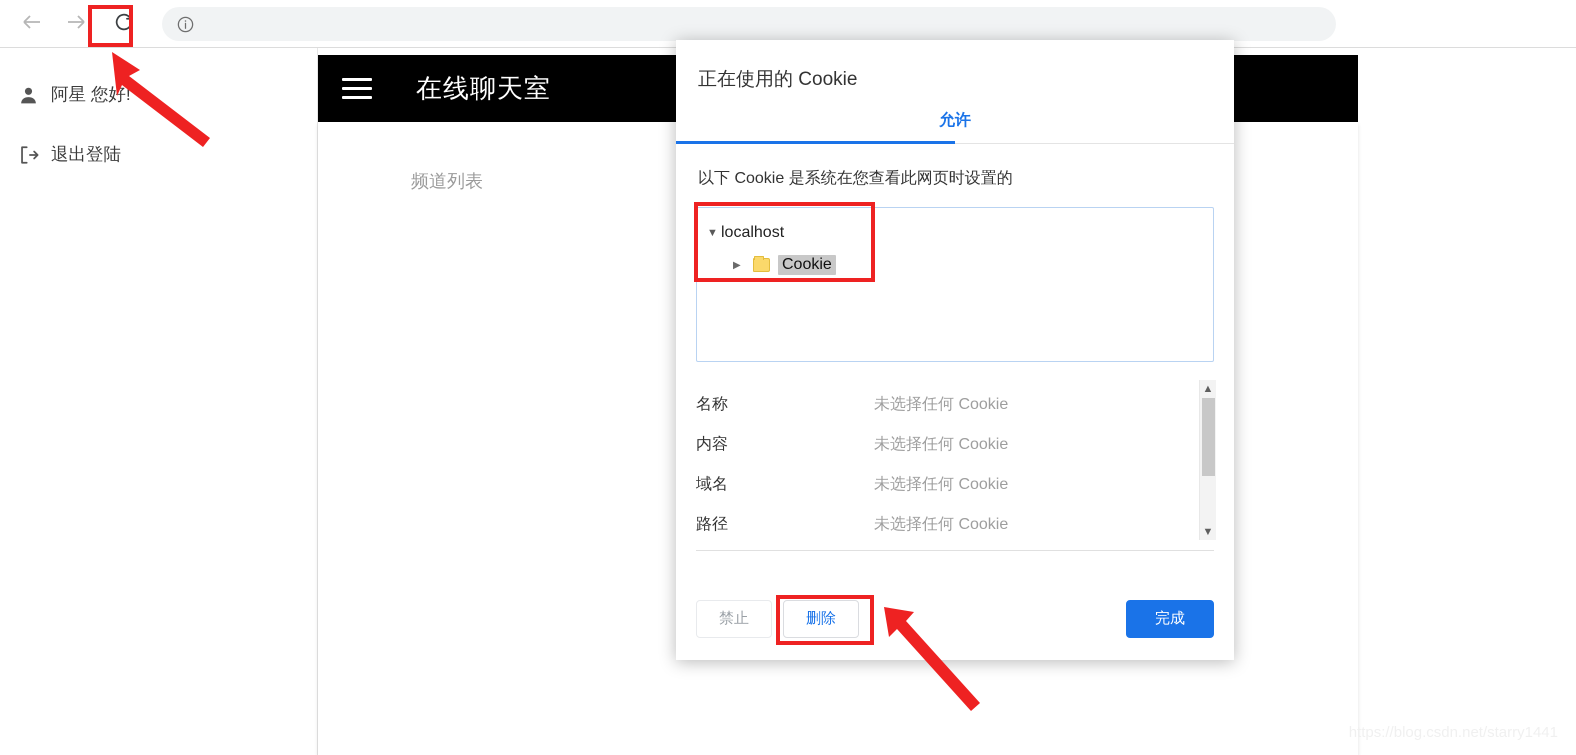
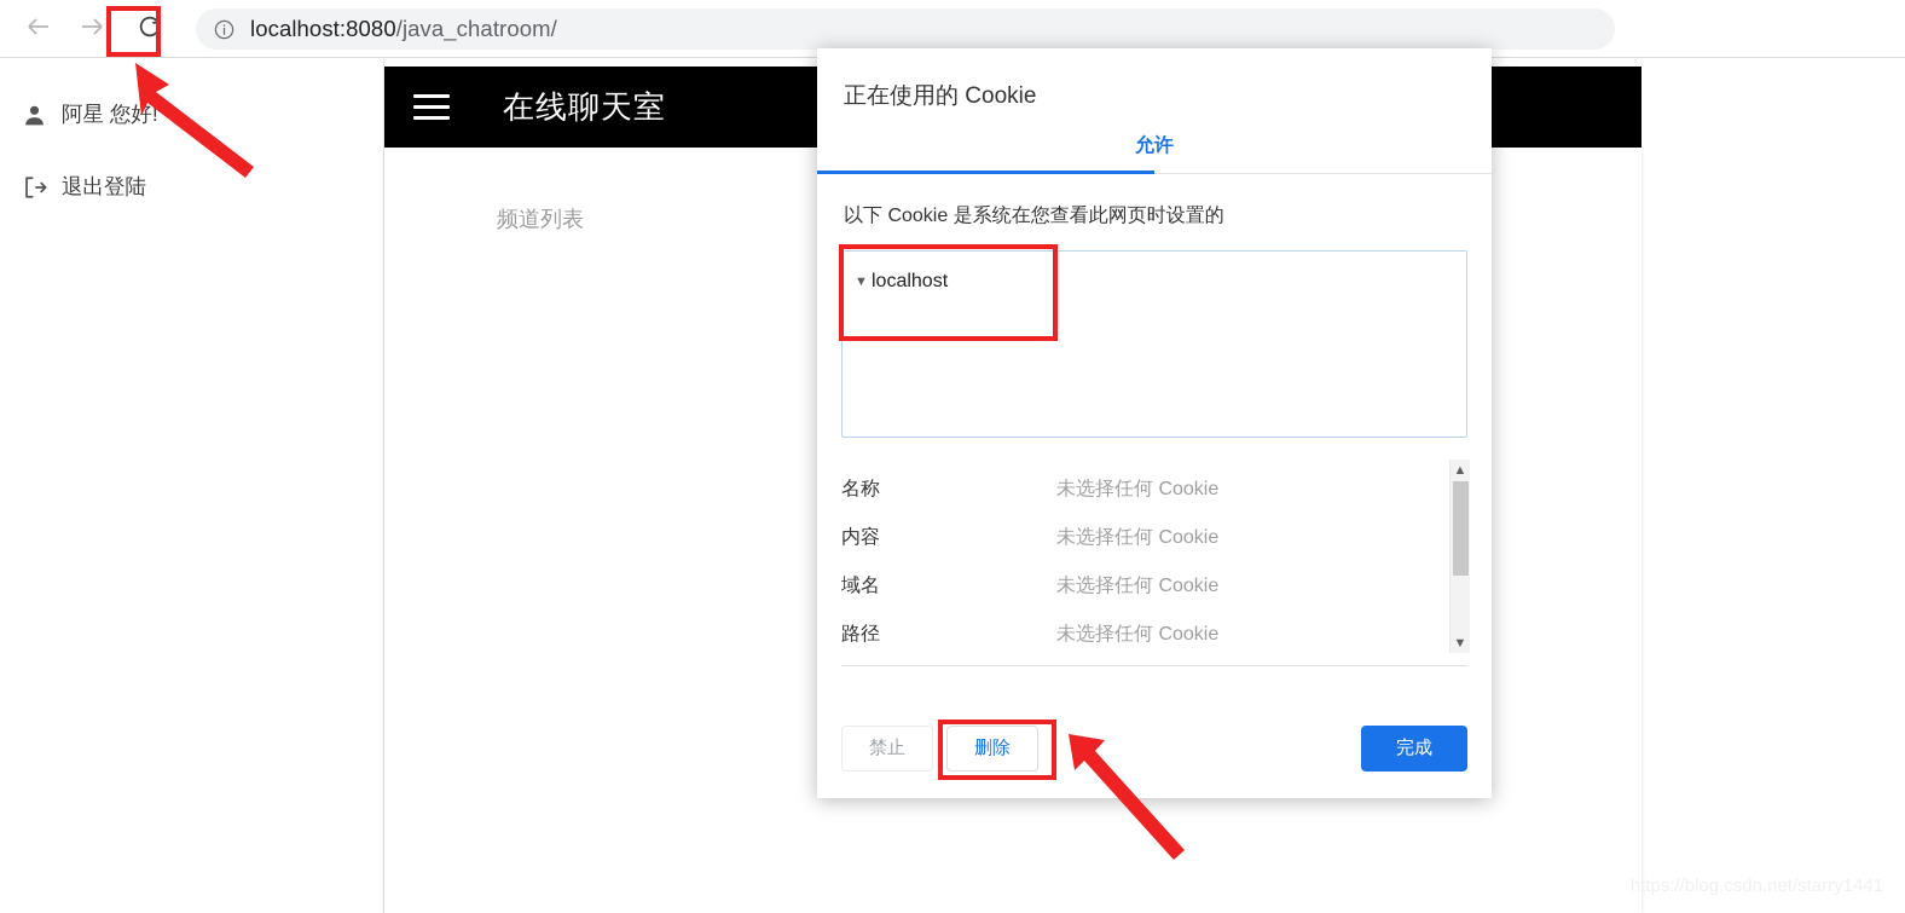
+ localhost:8080/java_chatroom/
  阿星 您!
  退出登陆
  在线聊天室
  频道列表
  正在使用的 Cookie
  允许
  以下 Cookie 是系统在您查看此网页时设置的
  ▼
  localhost
- ▶
- Cookie
  名称
  未选择任何 Cookie
  内容
  未选择任何 Cookie
  域名
  未选择任何 Cookie
  路径
  未选择任何 Cookie
  ▲
  ▼
  禁止
  删除
  完成
